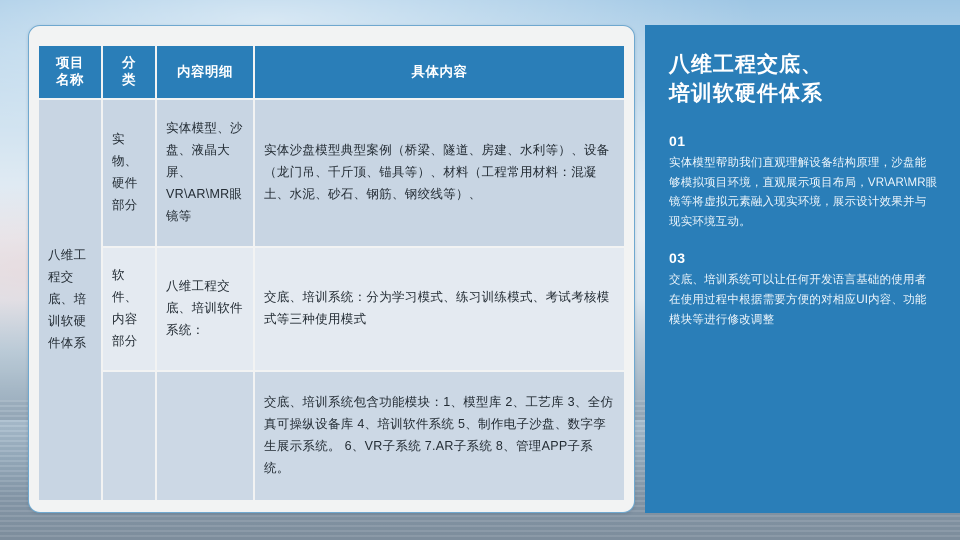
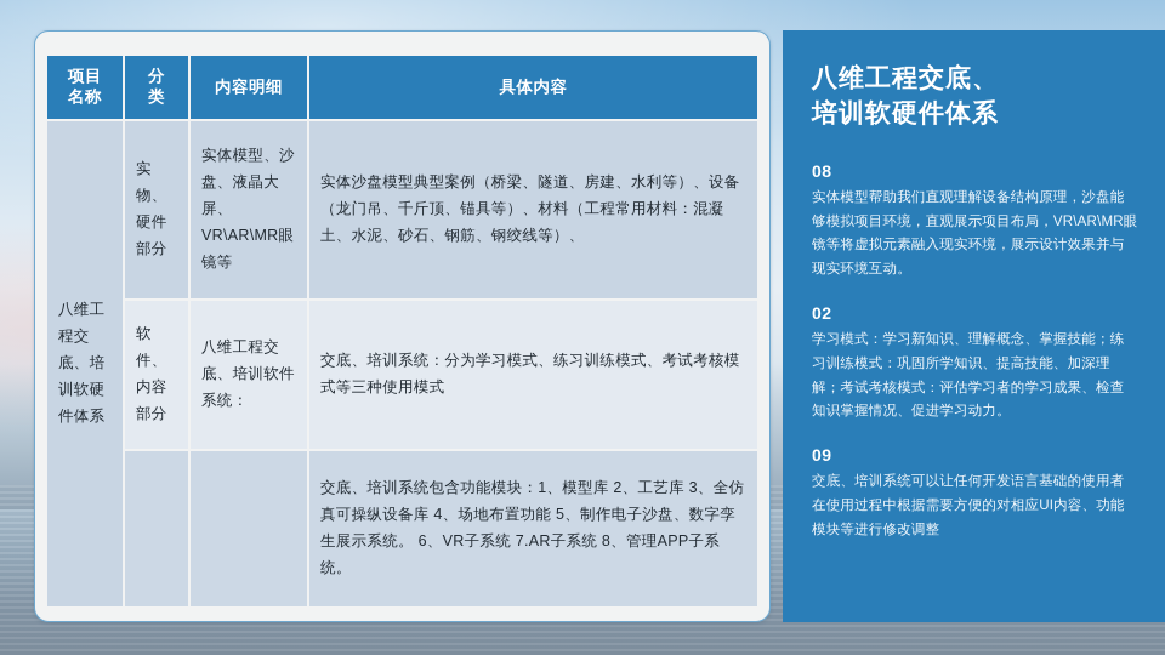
  项目 名称	分 类	内容明细	具体内容
  八维工程交底、培训软硬件体系	实物、硬件部分	实体模型、沙盘、液晶大屏、VR\AR\MR眼镜等	实体沙盘模型典型案例（桥梁、隧道、房建、水利等）、设备（龙门吊、千斤顶、锚具等）、材料（工程常用材料：混凝土、水泥、砂石、钢筋、钢绞线等）、
  软件、内容部分	八维工程交底、培训软件系统：	交底、培训系统：分为学习模式、练习训练模式、考试考核模式等三种使用模式
- 		交底、培训系统包含功能模块：1、模型库 2、工艺库 3、全仿真可操纵设备库 4、培训软件系统 5、制作电子沙盘、数字孪生展示系统。 6、VR子系统 7.AR子系统 8、管理APP子系统。
+ 		交底、培训系统包含功能模块：1、模型库 2、工艺库 3、全仿真可操纵设备库 4、场地布置功能 5、制作电子沙盘、数字孪生展示系统。 6、VR子系统 7.AR子系统 8、管理APP子系统。
  八维工程交底、
  培训软硬件体系
- 01
+ 08
  实体模型帮助我们直观理解设备结构原理，沙盘能够模拟项目环境，直观展示项目布局，VR\AR\MR眼镜等将虚拟元素融入现实环境，展示设计效果并与现实环境互动。
+ 02
+ 学习模式：学习新知识、理解概念、掌握技能；练习训练模式：巩固所学知识、提高技能、加深理解；考试考核模式：评估学习者的学习成果、检查知识掌握情况、促进学习动力。
- 03
+ 09
  交底、培训系统可以让任何开发语言基础的使用者在使用过程中根据需要方便的对相应UI内容、功能模块等进行修改调整
